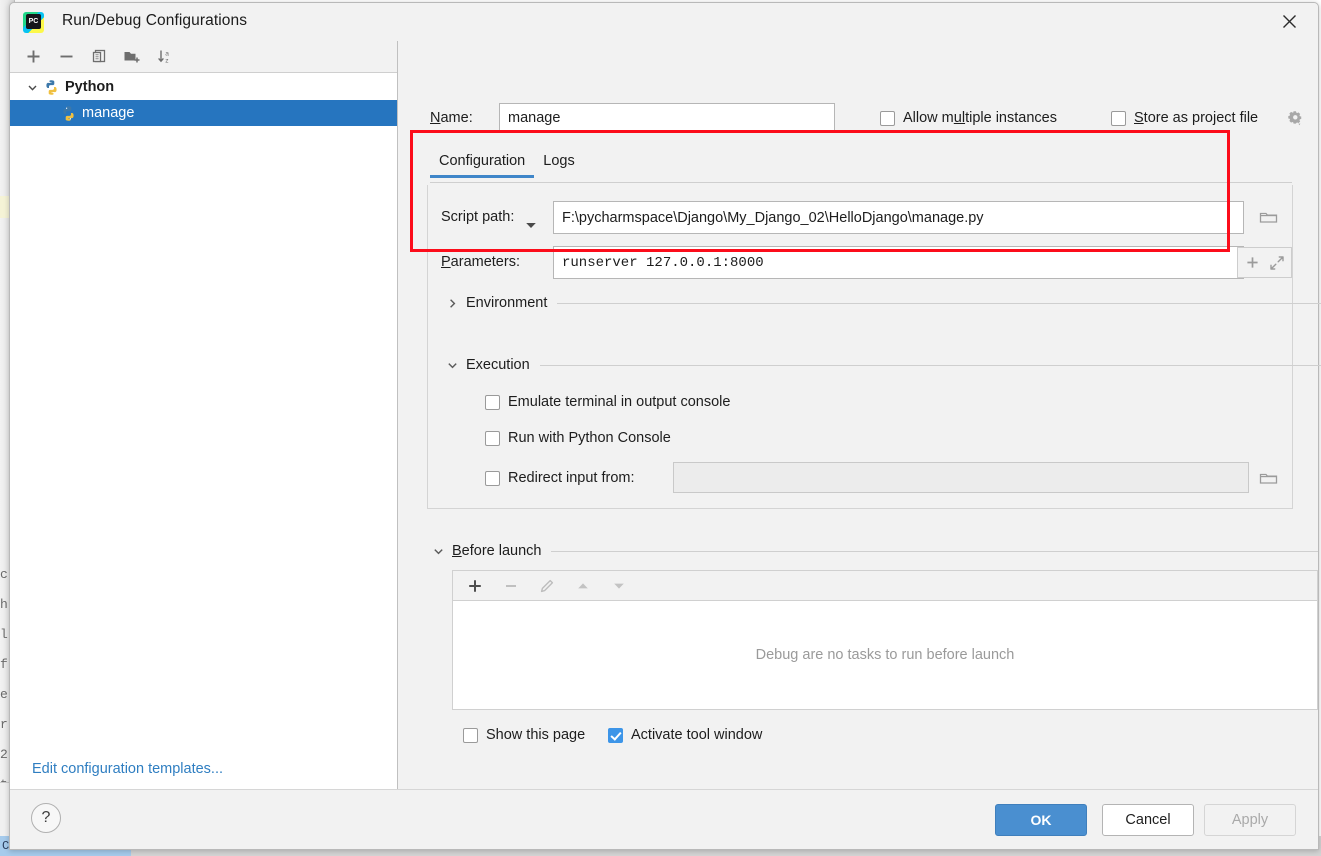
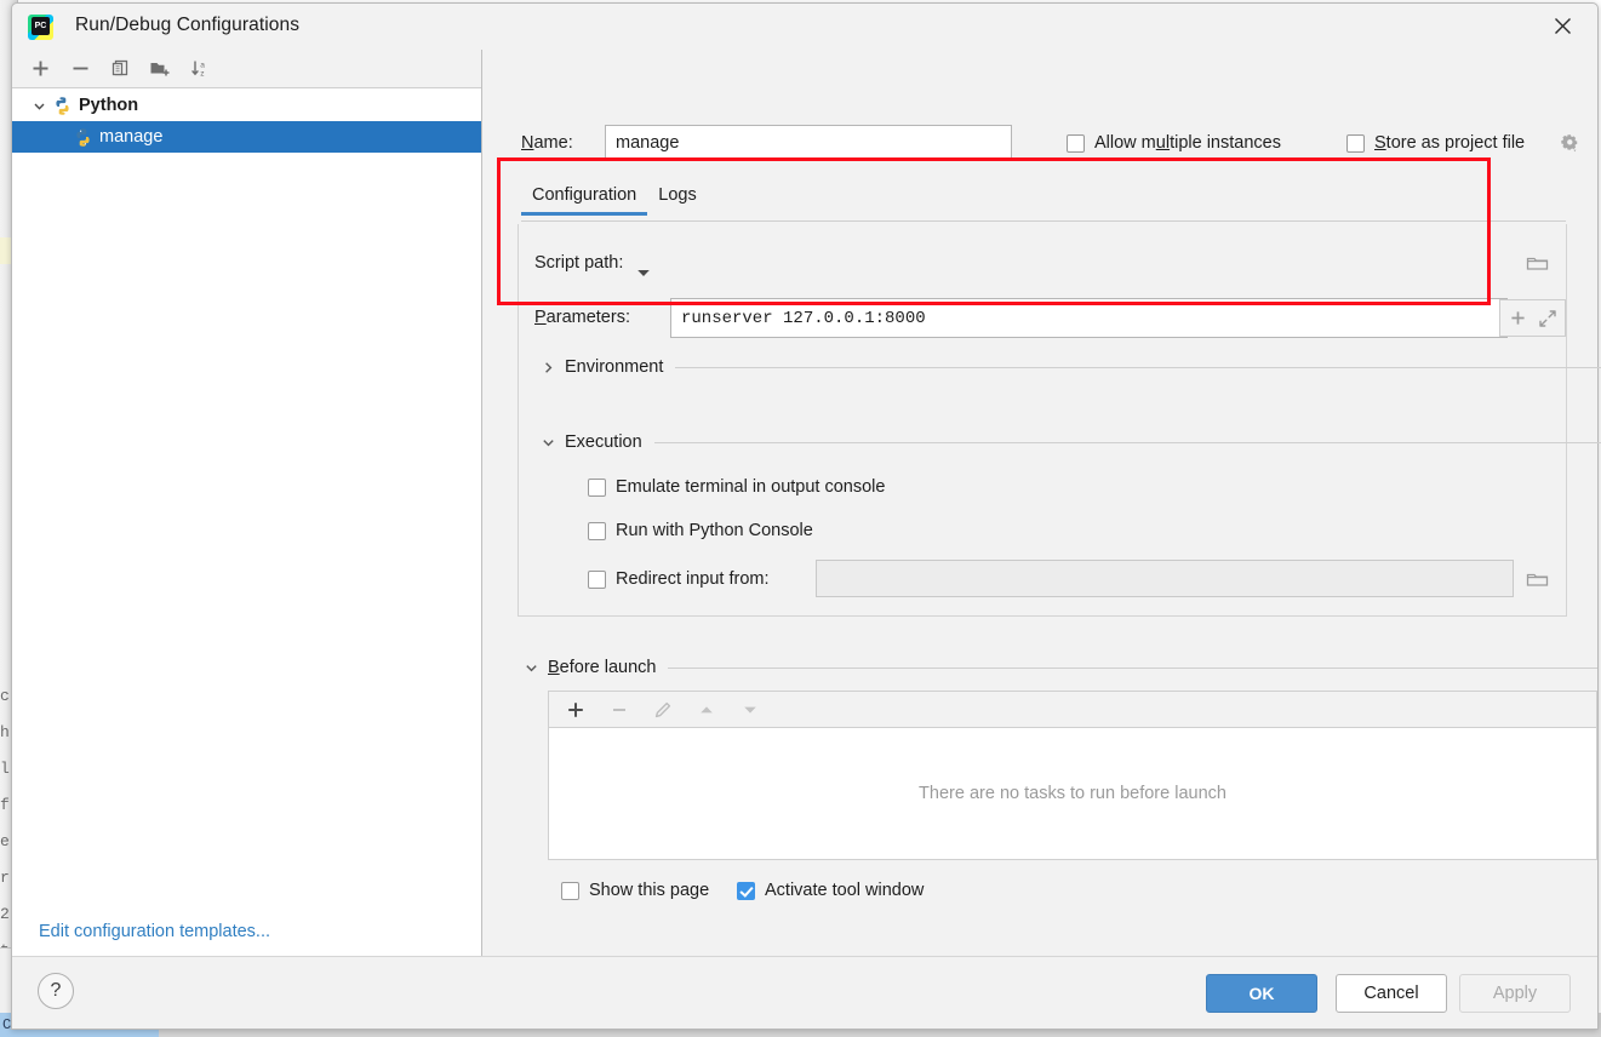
  c
  h
  l
  f
  e
  r
  2
  Run/Debug Configurations
  Python
  manage
  Edit configuration templates...
  Name:
  manage
  Allow multiple instances
  Store as project file
  Configuration
  Logs
  Script path:
- F:\pycharmspace\Django\My_Django_02\HelloDjango\manage.py
  Parameters:
  runserver 127.0.0.1:8000
  Environment
  Execution
  Emulate terminal in output console
  Run with Python Console
  Redirect input from:
  Before launch
- Debug are no tasks to run before launch
+ There are no tasks to run before launch
  Show this page
  Activate tool window
  ?
  OK
  Cancel
  Apply
